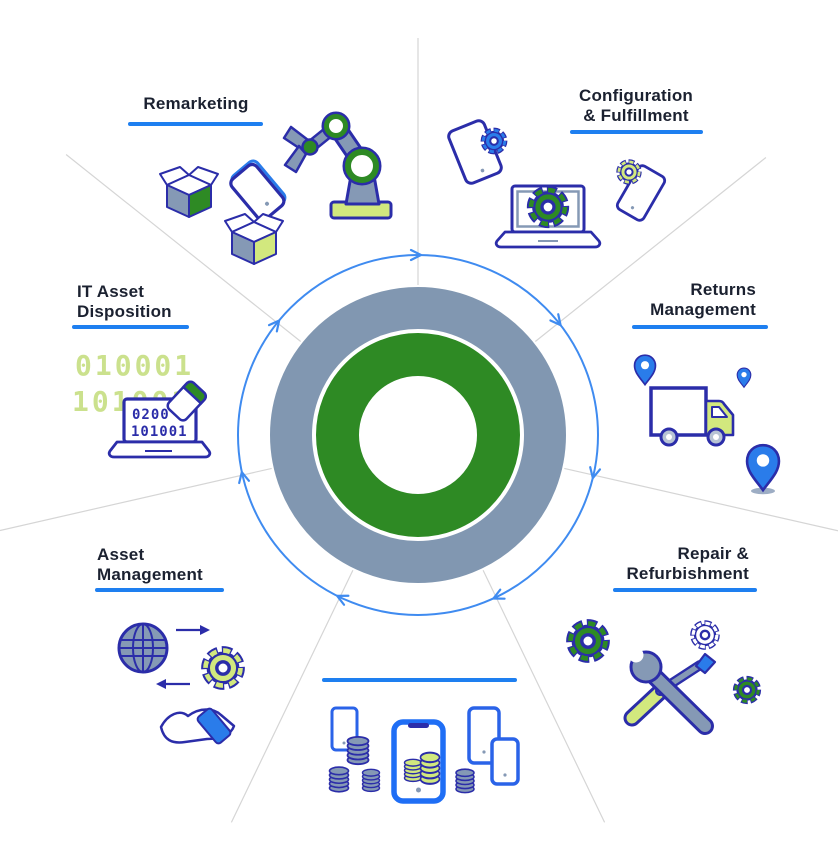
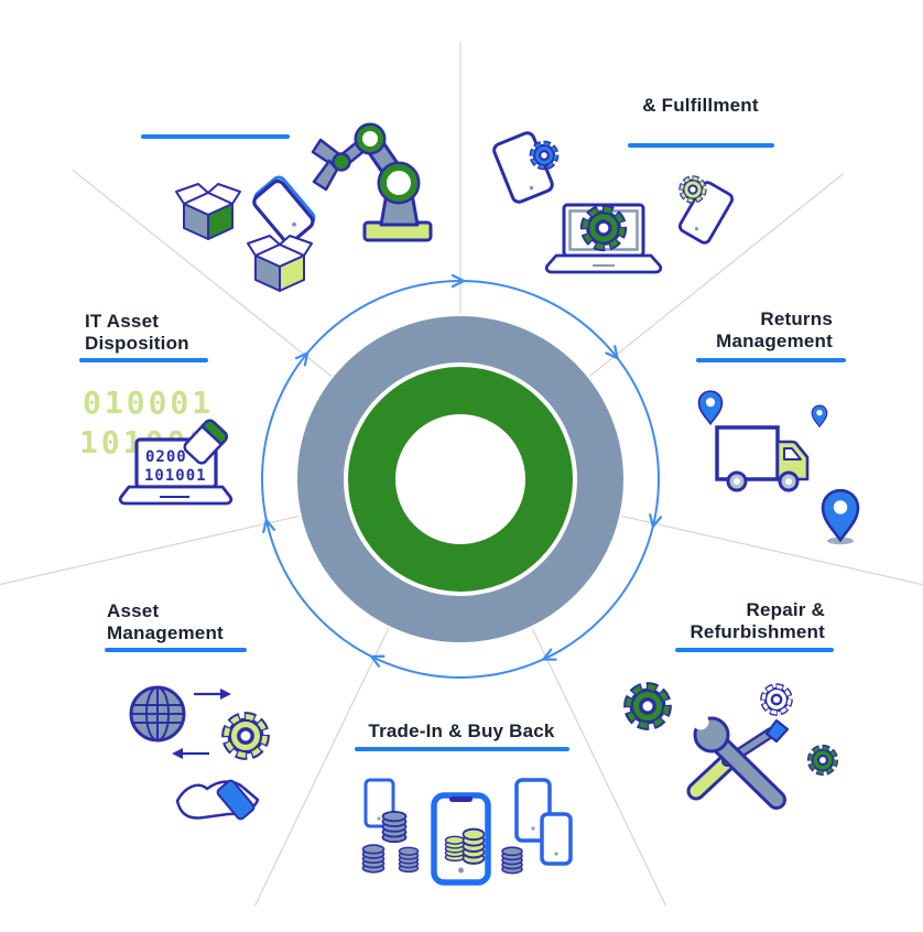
  010001
  0200
  101001
- Remarketing
- Configuration
  & Fulfillment
  Returns
  Management
  Repair &
  Refurbishment
+ Trade-In & Buy Back
  Asset
  Management
  IT Asset
  Disposition
